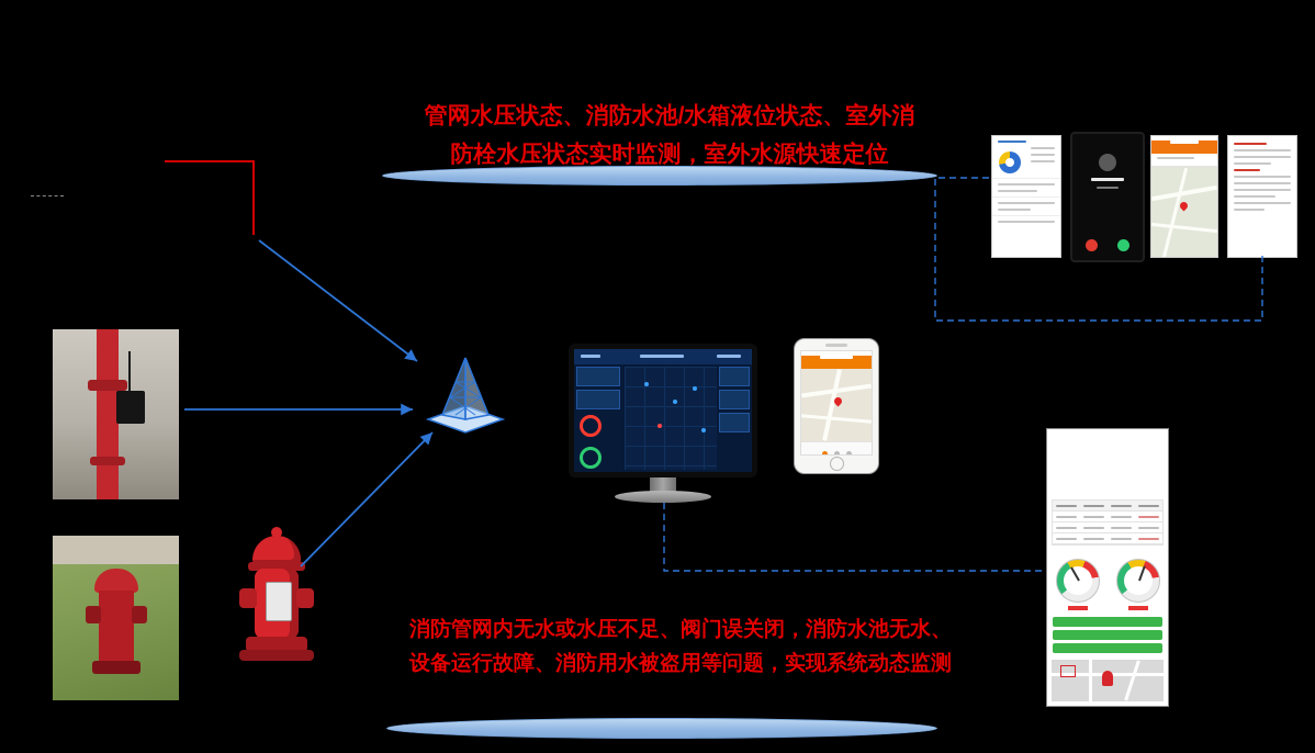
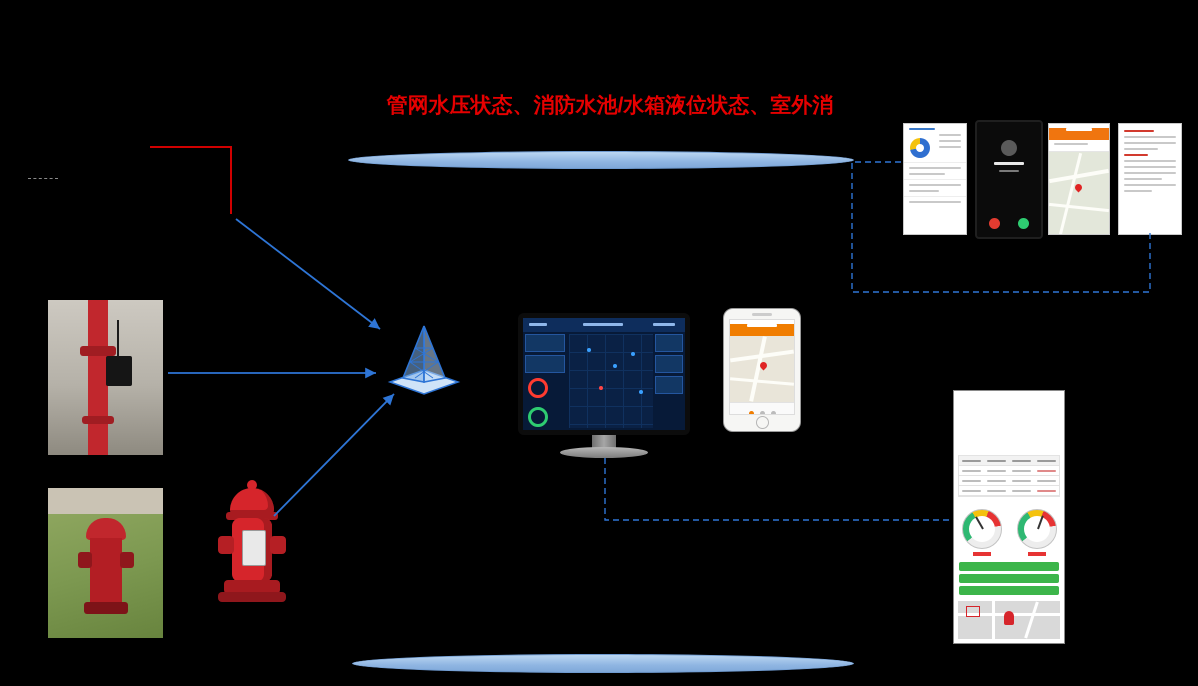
  管网水压状态、消防水池/水箱液位状态、室外消
- 防栓水压状态实时监测，室外水源快速定位
- 消防管网内无水或水压不足、阀门误关闭，消防水池无水、
- 设备运行故障、消防用水被盗用等问题，实现系统动态监测
